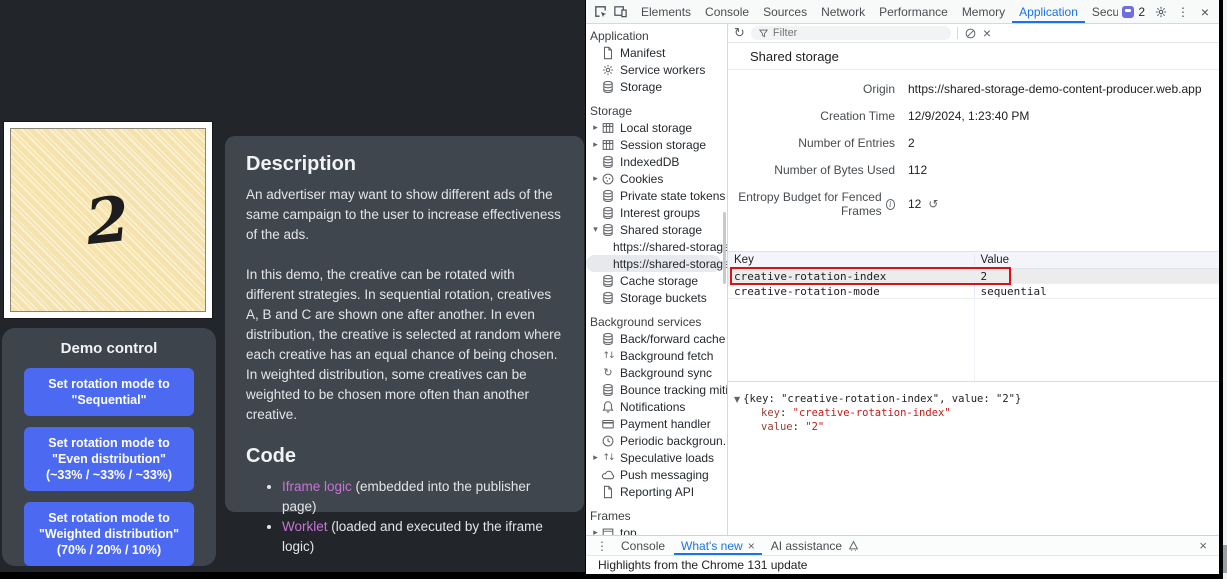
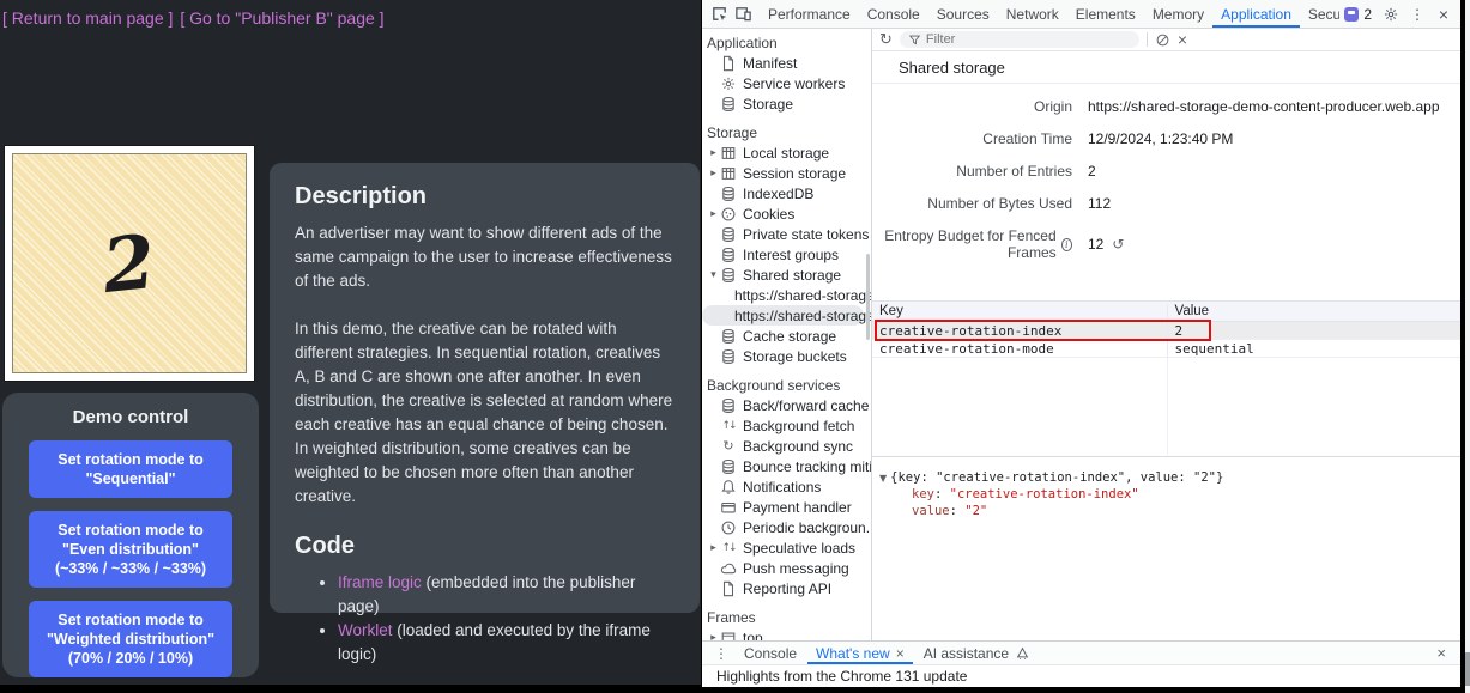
+ [ Return to main page ] [ Go to "Publisher B" page ]
  Demo control
  Set rotation mode to
  "Sequential"
  Set rotation mode to
  "Even distribution"
  (~33% / ~33% / ~33%)
  Set rotation mode to
  "Weighted distribution"
  (70% / 20% / 10%)
  Description
  An advertiser may want to show different ads of the same campaign to the user to increase effectiveness of the ads.
  In this demo, the creative can be rotated with different strategies. In sequential rotation, creatives A, B and C are shown one after another. In even distribution, the creative is selected at random where each creative has an equal chance of being chosen. In weighted distribution, some creatives can be weighted to be chosen more often than another creative.
  Code
  Iframe logic (embedded into the publisher page)
  Worklet (loaded and executed by the iframe logic)
- Elements
+ Performance
  Console
  Sources
  Network
- Performance
+ Elements
  Memory
  Application
  2
  ⋮
  ×
  Application
  Manifest
  Service workers
  Storage
  Storage
  ▸
  Local storage
  ▸
  Session storage
  IndexedDB
  ▸
  Cookies
  Private state tokens
  Interest groups
  ▾
  Shared storage
  https://shared-storage
  https://shared-storage
  Cache storage
  Storage buckets
  Background services
  Back/forward cache
  ↑↓
  Background fetch
  ↻
  Background sync
  Bounce tracking miti
  Notifications
  Payment handler
  Periodic backgroun.
  ▸
  ↑↓
  Speculative loads
  Push messaging
  Reporting API
  Frames
  ▸
  top
  ↻
  Filter
  ×
  Shared storage
  Origin
  https://shared-storage-demo-content-producer.web.app
  Creation Time
  12/9/2024, 1:23:40 PM
  Number of Entries
  2
  Number of Bytes Used
  112
  Entropy Budget for Fenced Frames
  i
  12
  ↺
  Key
  Value
  creative-rotation-index
  2
  creative-rotation-mode
  sequential
  ▼ {key: "creative-rotation-index", value: "2"}
  key: "creative-rotation-index"
  value: "2"
  ⋮
  Console
  What's new
  ×
  AI assistance
  ×
  Highlights from the Chrome 131 update
